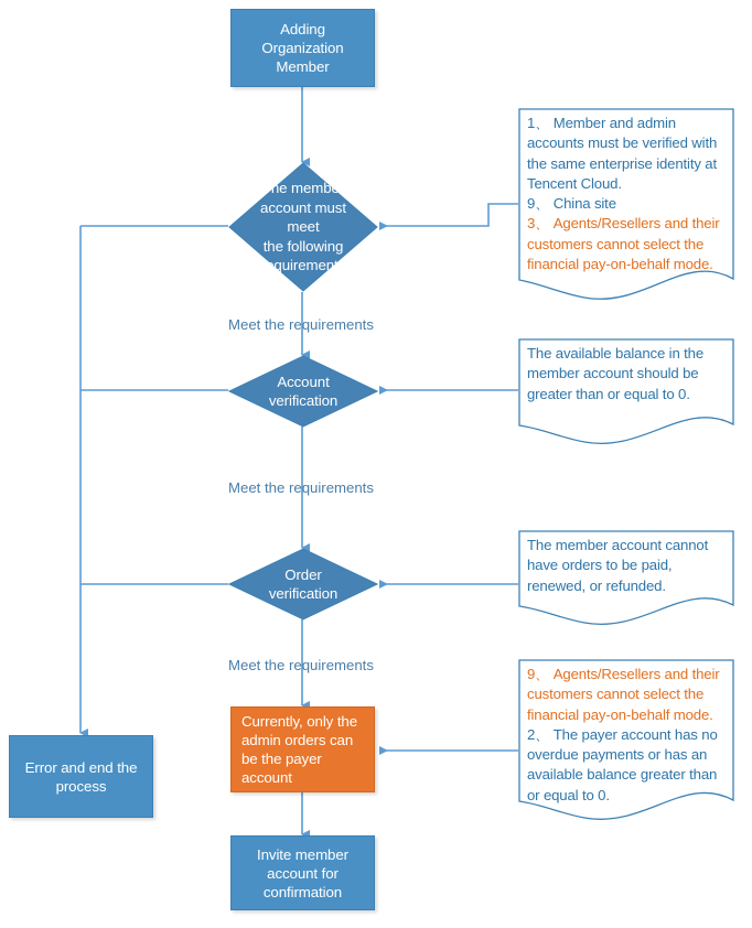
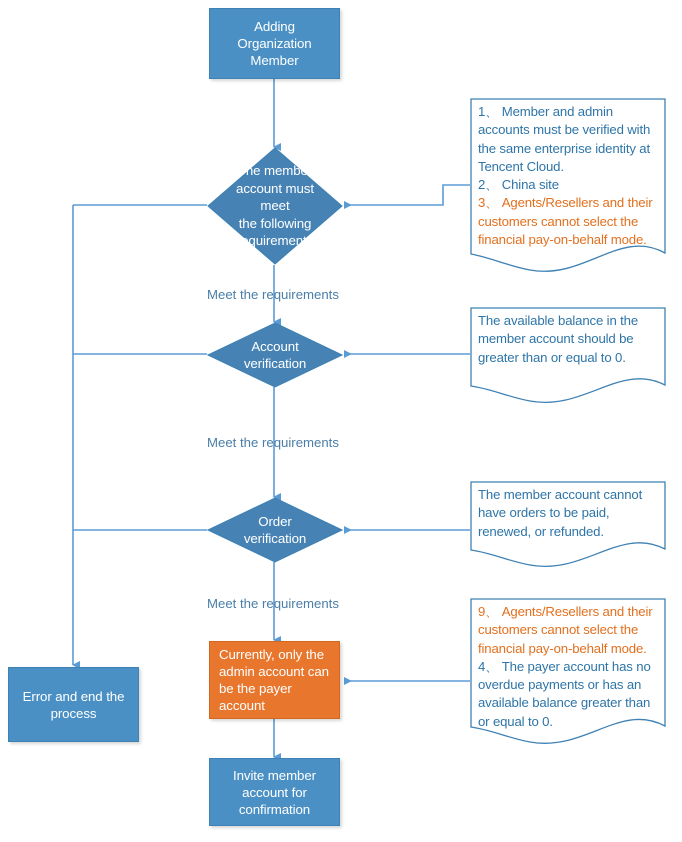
  Adding Organization
  Member
  The member
  account must meet
  the following
  requirements
  Meet the requirements
  Account
  verification
  Meet the requirements
  Order
  verification
  Meet the requirements
- Currently, only the admin orders can be the payer account
+ Currently, only the admin account can be the payer account
  Invite member
  account for
  confirmation
  Error and end the
  process
  1、 Member and admin accounts must be verified with the same enterprise identity at Tencent Cloud.
- 9、 China site
+ 2、 China site
  3、 Agents/Resellers and their customers cannot select the financial pay-on-behalf mode.
  The available balance in the member account should be greater than or equal to 0.
  The member account cannot have orders to be paid, renewed, or refunded.
  9、 Agents/Resellers and their customers cannot select the financial pay-on-behalf mode.
- 2、 The payer account has no overdue payments or has an available balance greater than or equal to 0.
+ 4、 The payer account has no overdue payments or has an available balance greater than or equal to 0.
